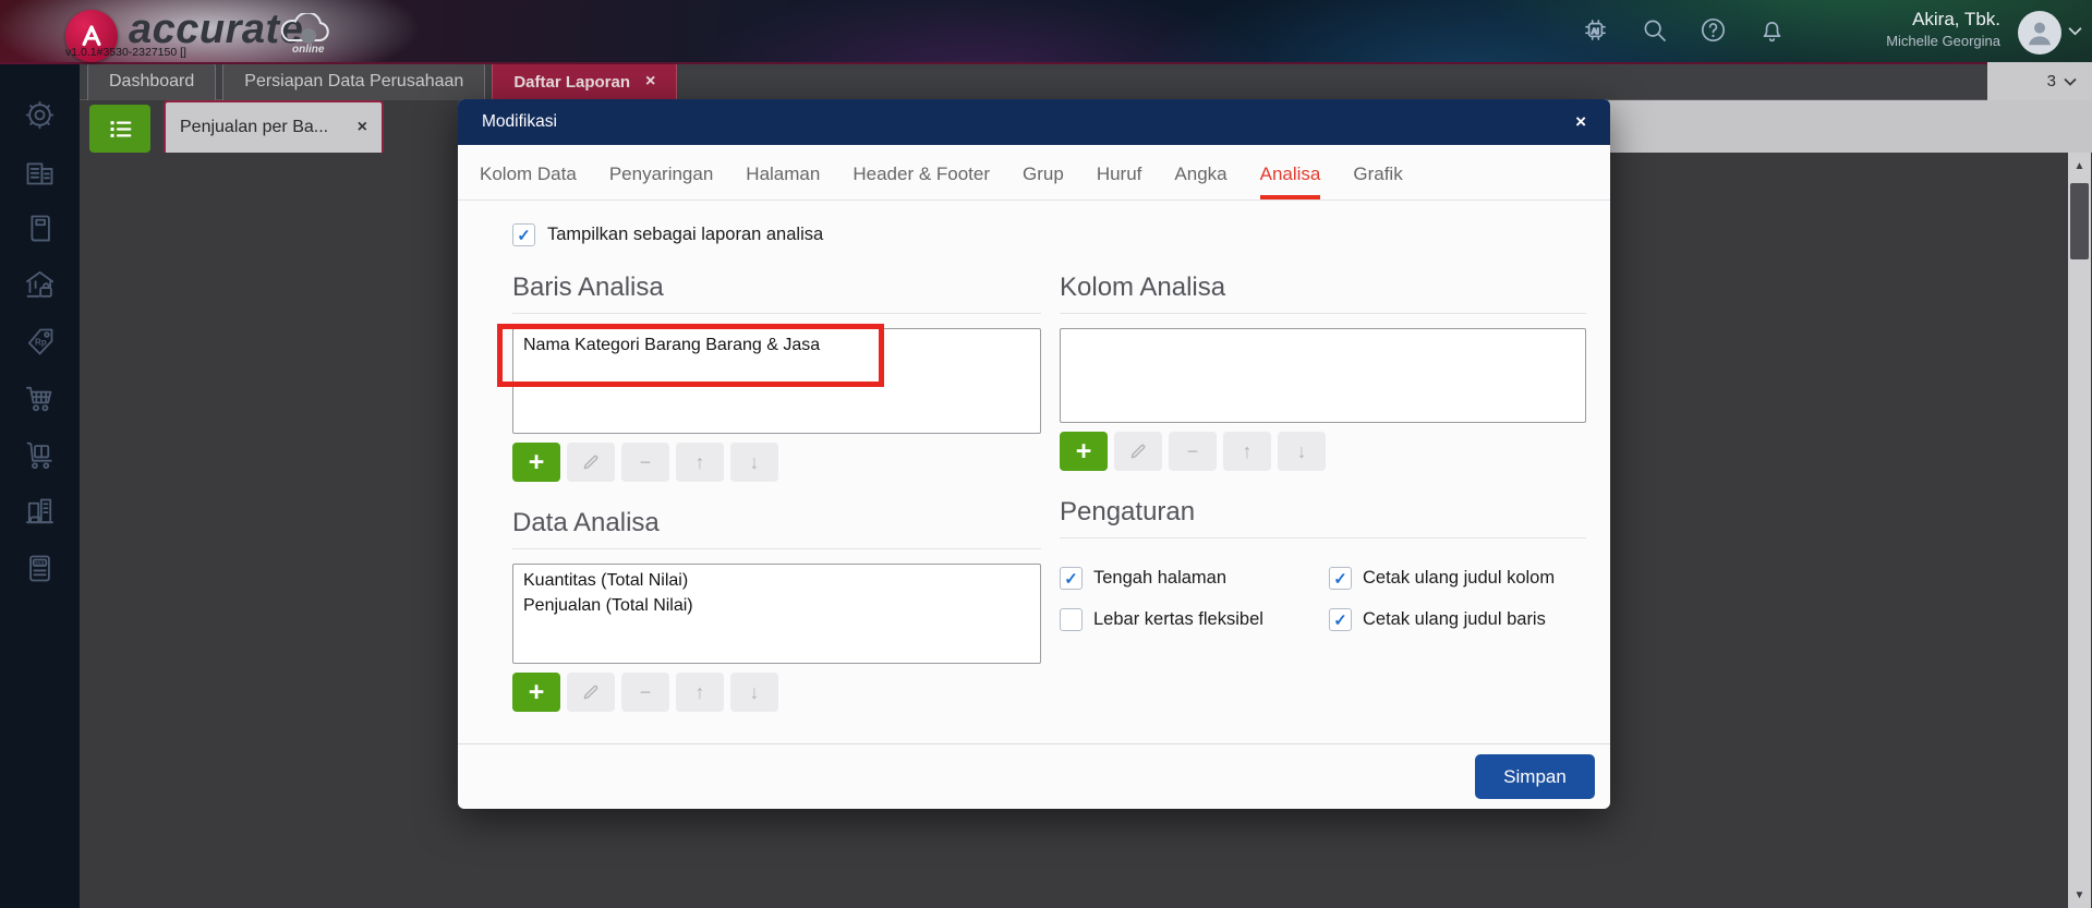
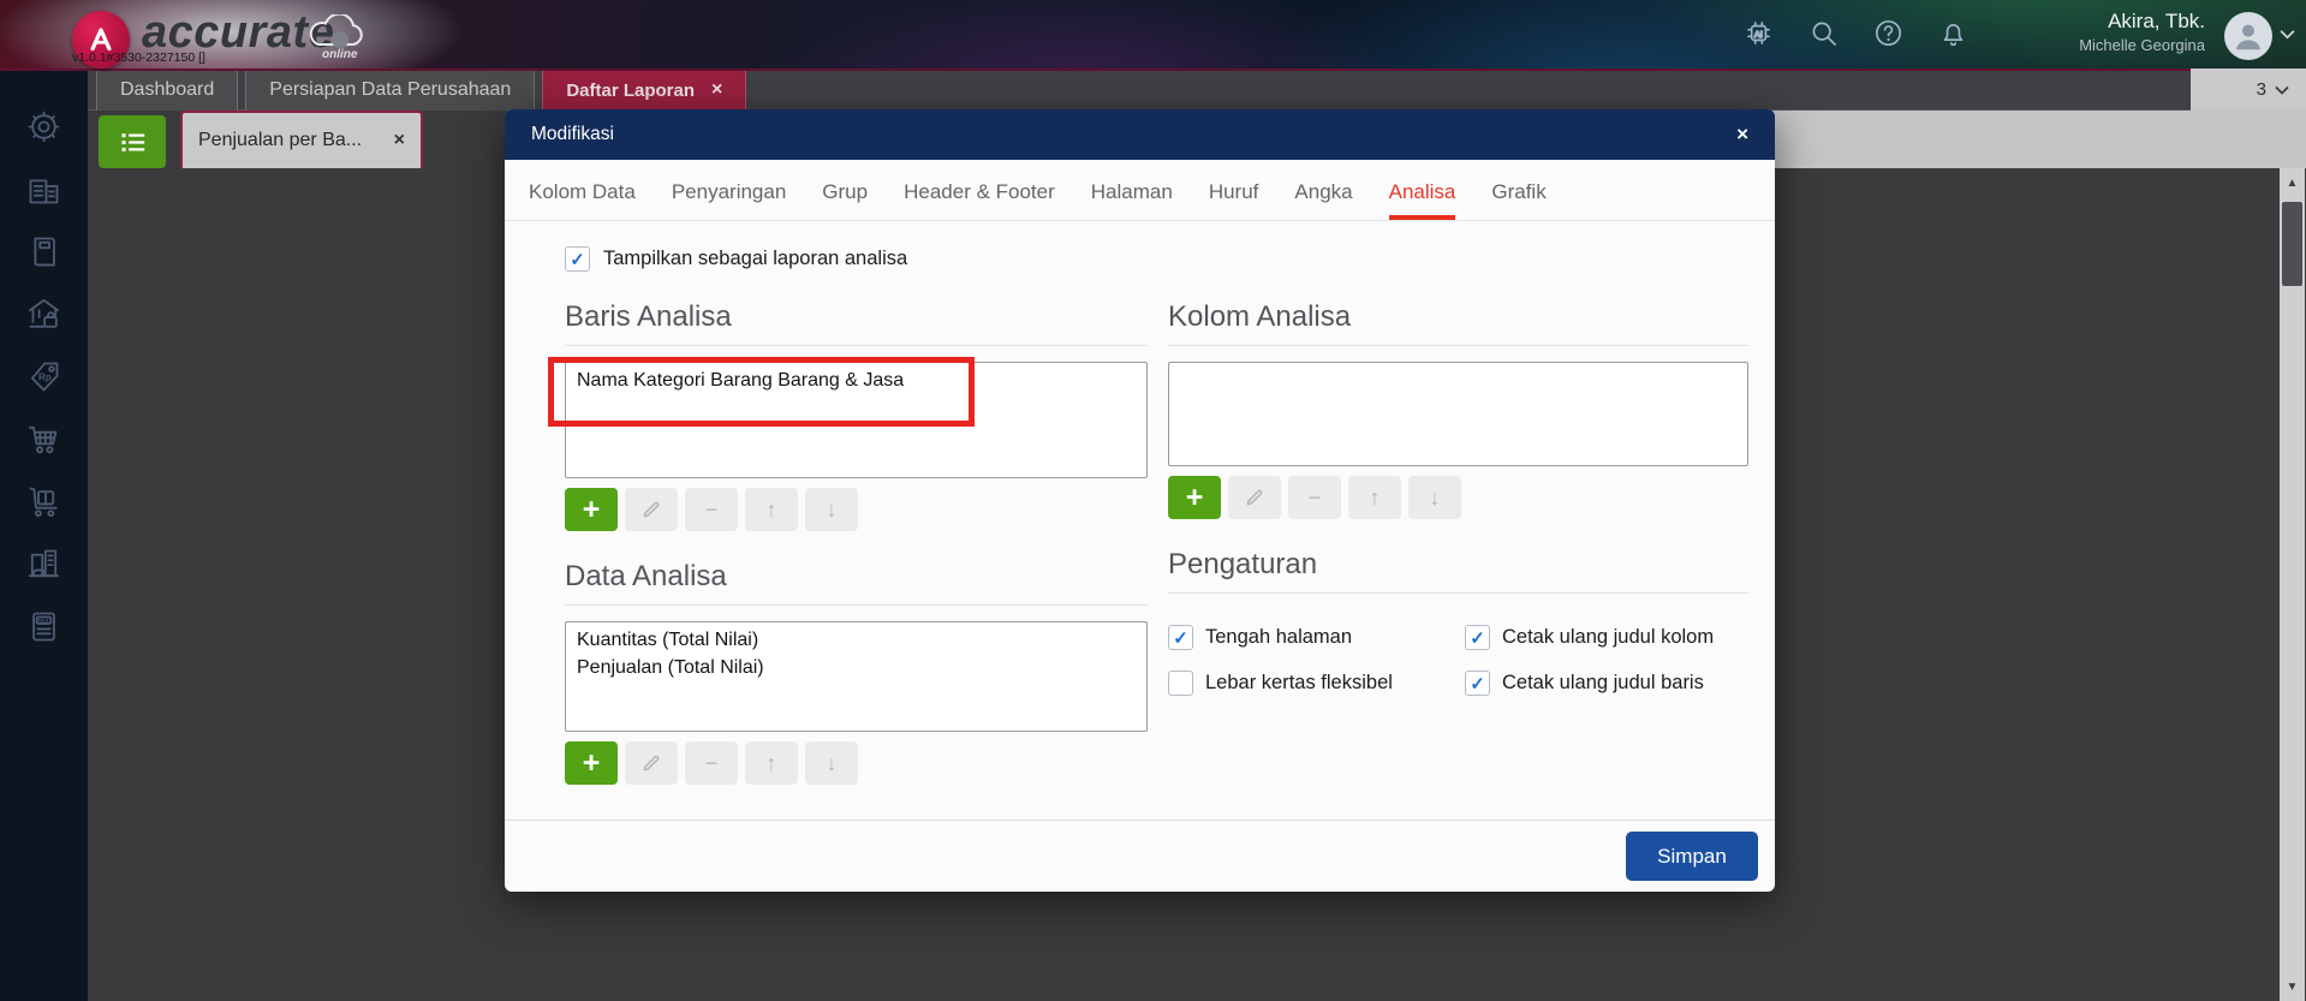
  accurate
  online
  v1.0.1#3530-2327150 []
  AI
  Akira, Tbk.
  Michelle Georgina
  Rp
  Dashboard
  Persiapan Data Perusahaan
  Daftar Laporan
  ×
  3
  Penjualan per Ba...
  ×
  ▲
  ▼
  Modifikasi
  ×
  Kolom Data
  Penyaringan
- Halaman
+ Grup
  Header & Footer
- Grup
+ Halaman
  Huruf
  Angka
  Analisa
  Grafik
  ✓
  Tampilkan sebagai laporan analisa
  Baris Analisa
  Nama Kategori Barang Barang & Jasa
  +
  −
  ↑
  ↓
  Data Analisa
  Kuantitas (Total Nilai)
  Penjualan (Total Nilai)
  +
  −
  ↑
  ↓
  Kolom Analisa
  +
  −
  ↑
  ↓
  Pengaturan
  ✓
  Tengah halaman
  ✓
  Cetak ulang judul kolom
  Lebar kertas fleksibel
  ✓
  Cetak ulang judul baris
  Simpan
